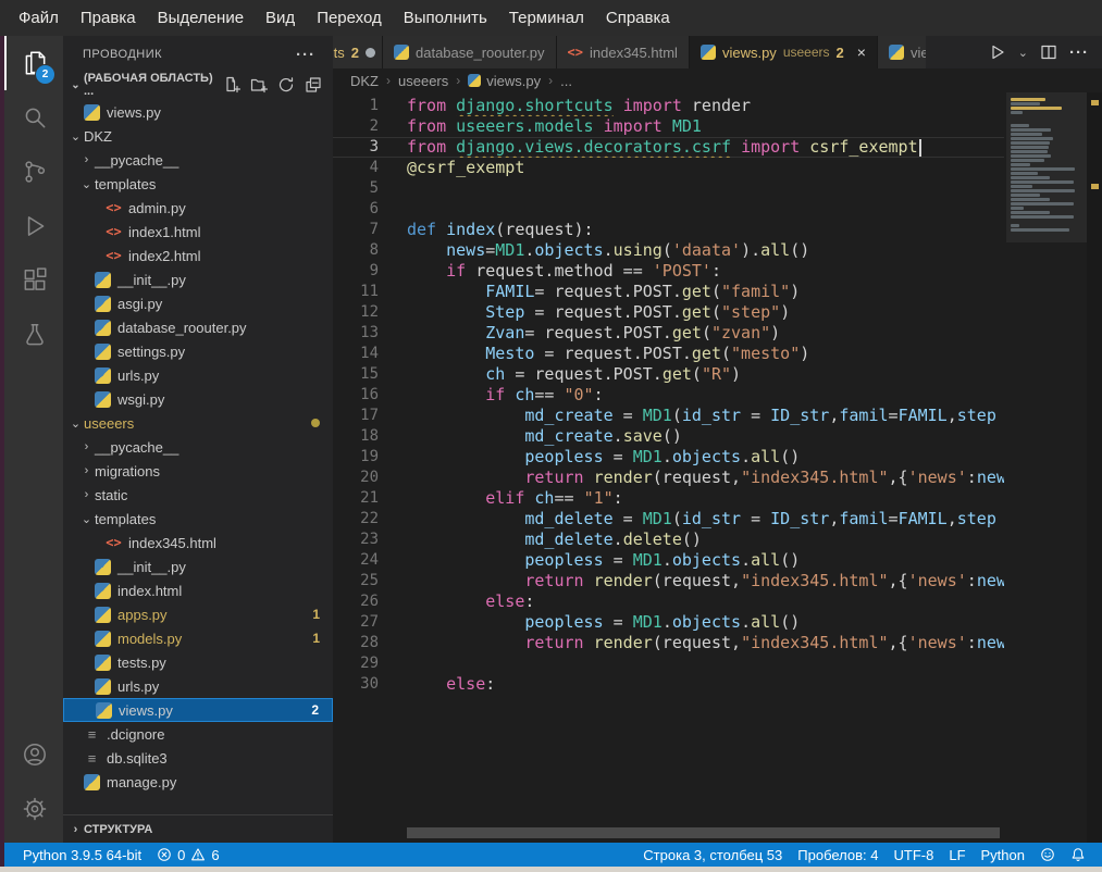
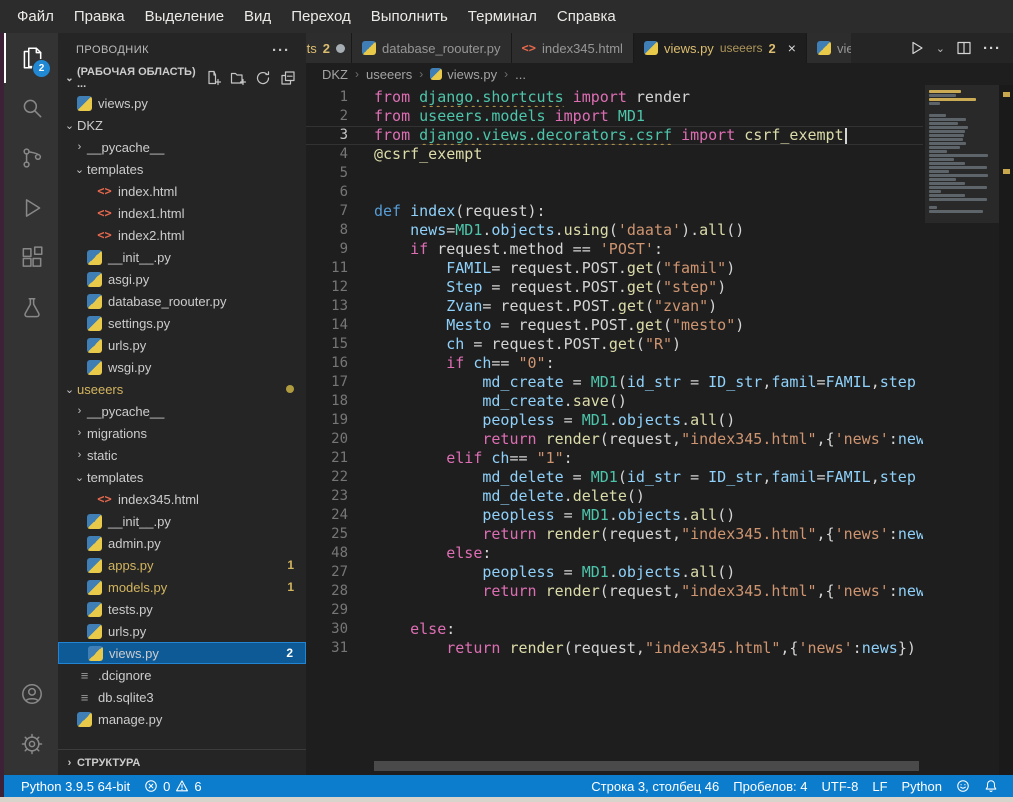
  Файл
  Правка
  Выделение
  Вид
  Переход
  Выполнить
  Терминал
  Справка
  2
  ПРОВОДНИК
  ···
  ⌄
  (РАБОЧАЯ ОБЛАСТЬ) ...
  views.py
  ⌄
  DKZ
  ›
  __pycache__
  ⌄
  templates
  <>
- admin.py
+ index.html
  <>
  index1.html
  <>
  index2.html
  __init__.py
  asgi.py
  database_roouter.py
  settings.py
  urls.py
  wsgi.py
  ⌄
  useeers
  ›
  __pycache__
  ›
  migrations
  ›
  static
  ⌄
  templates
  <>
  index345.html
  __init__.py
- index.html
+ admin.py
  apps.py
  1
  models.py
  1
  tests.py
  urls.py
  views.py
  2
  ≡
  .dcignore
  ≡
  db.sqlite3
  manage.py
  ›
  СТРУКТУРА
  2
  database_roouter.py
  <>
  index345.html
  views.py
  useeers
  2
  ×
  vie
  ⌄
  ···
  DKZ
  ›
  useeers
  ›
  views.py
  ›
  ...
  1
  from django.shortcuts import render
  2
  from useeers.models import MD1
  3
  from django.views.decorators.csrf import csrf_exempt
  4
  @csrf_exempt
  5
  6
  7
  def index(request):
  8
  news=MD1.objects.using('daata').all()
  9
  if request.method == 'POST':
  11
  FAMIL= request.POST.get("famil")
  12
  Step = request.POST.get("step")
  13
  Zvan= request.POST.get("zvan")
  14
  Mesto = request.POST.get("mesto")
  15
  ch = request.POST.get("R")
  16
  if ch== "0":
  17
  md_create = MD1(id_str = ID_str,famil=FAMIL,step
  18
  md_create.save()
  19
  peopless = MD1.objects.all()
  20
  return render(request,"index345.html",{'news':new
  21
  elif ch== "1":
  22
  md_delete = MD1(id_str = ID_str,famil=FAMIL,step
  23
  md_delete.delete()
  24
  peopless = MD1.objects.all()
  25
  return render(request,"index345.html",{'news':new
- 26
+ 48
  else:
  27
  peopless = MD1.objects.all()
  28
  return render(request,"index345.html",{'news':new
  29
  30
  else:
+ 31
+ return render(request,"index345.html",{'news':news})
  Python 3.9.5 64-bit
  0
  6
- Строка 3, столбец 53
+ Строка 3, столбец 46
  Пробелов: 4
  UTF-8
  LF
  Python
